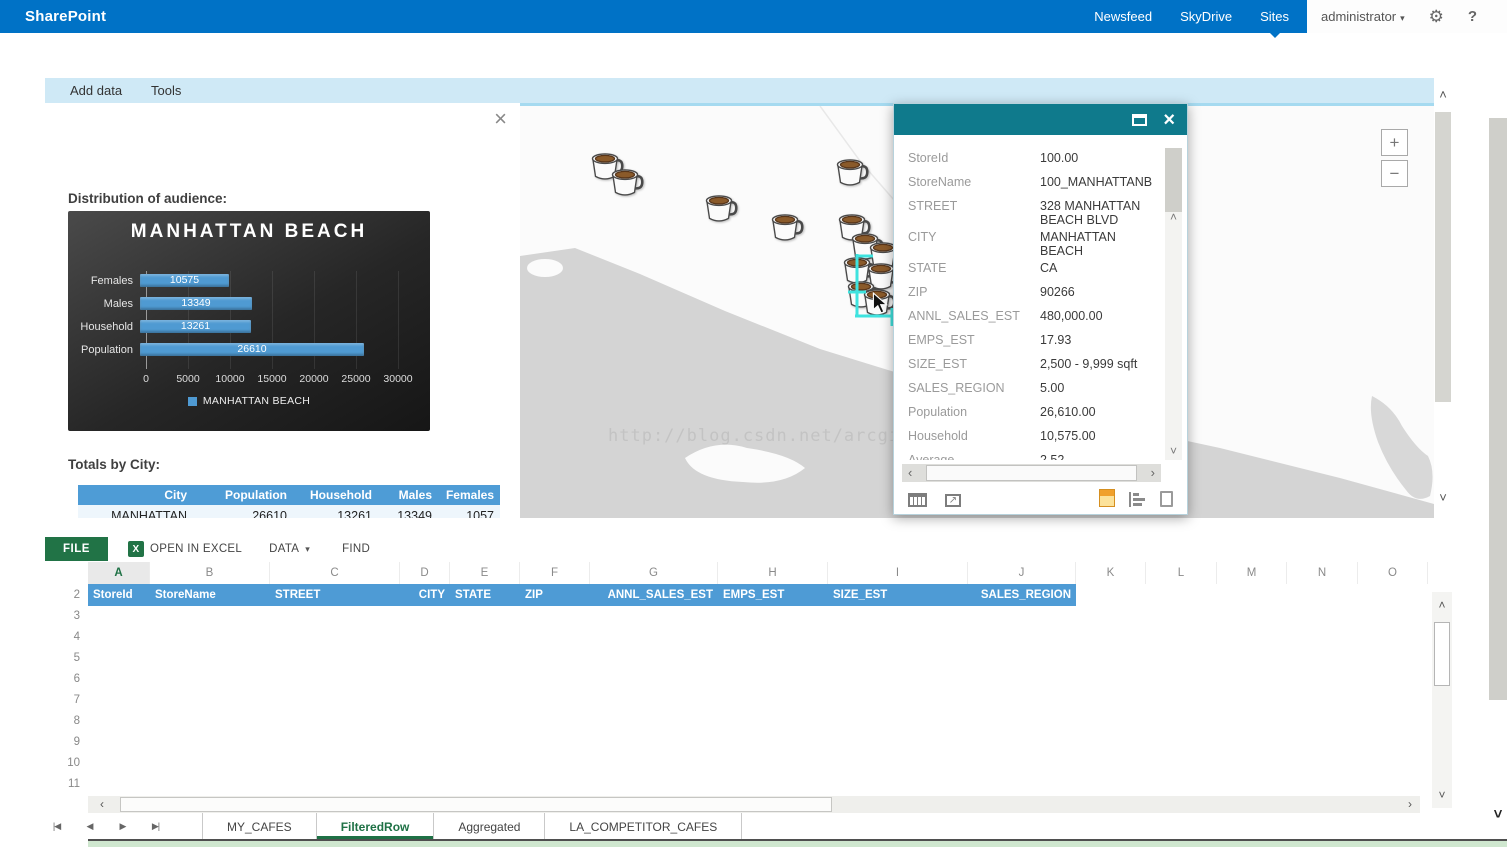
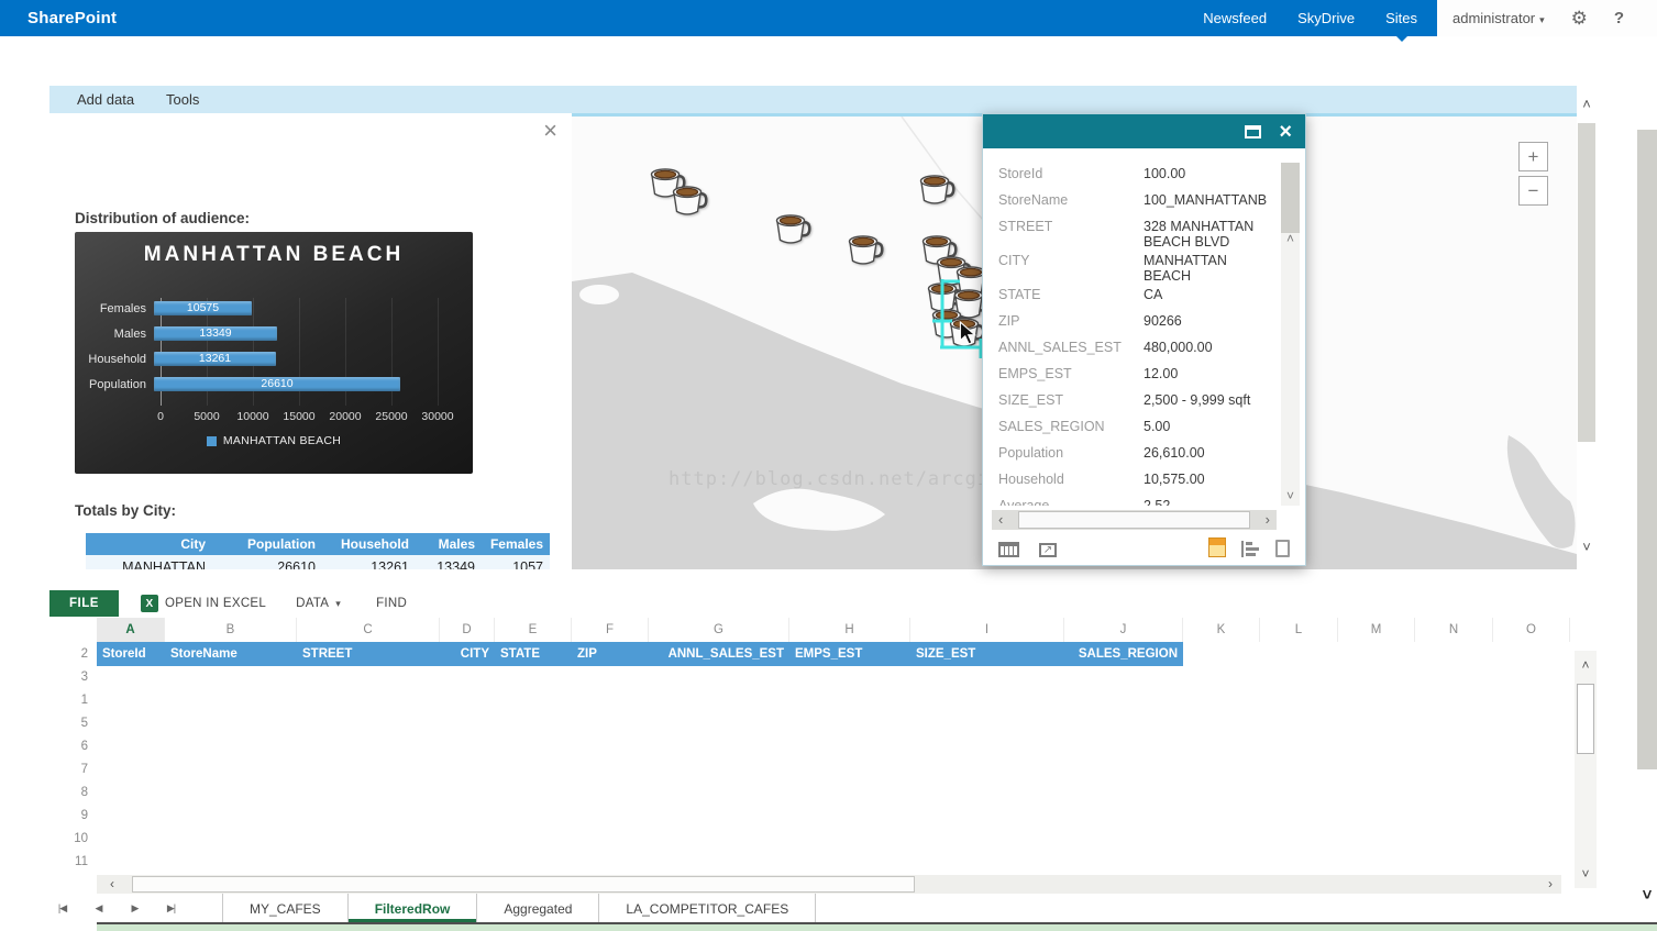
  SharePoint
  Newsfeed
  SkyDrive
  Sites
  administrator ▾
  ⚙
  ?
  Add data
  Tools
  ×
  Distribution of audience:
  MANHATTAN BEACH
  Females
  10575
  Males
  13349
  Household
  13261
  Population
  26610
  0
  5000
  10000
  15000
  20000
  25000
  30000
  MANHATTAN BEACH
  Totals by City:
  City
  Population
  Household
  Males
  Females
  MANHATTAN
  26610
  13261
  13349
  1057
  http://blog.csdn.net/arcg
  +
  −
  ×
  StoreId
  100.00
  StoreName
  100_MANHATTANB
  STREET
  328 MANHATTAN BEACH BLVD
  CITY
  MANHATTAN BEACH
  STATE
  CA
  ZIP
  90266
  ANNL_SALES_EST
  480,000.00
  EMPS_EST
- 17.93
+ 12.00
  SIZE_EST
  2,500 - 9,999 sqft
  SALES_REGION
  5.00
  Population
  26,610.00
  Household
  10,575.00
  ˄
  ˅
  ‹
  ›
  ↗
  ˄
  ˅
  FILE
  X
  OPEN IN EXCEL
  DATA
  ▾
  FIND
  A
  B
  C
  D
  E
  F
  G
  H
  I
  J
  K
  L
  M
  N
  O
  2
  StoreId
  StoreName
  STREET
  CITY
  STATE
  ZIP
  ANNL_SALES_EST
  EMPS_EST
  SIZE_EST
  SALES_REGION
  3
- 4
+ 1
  5
  6
  7
  8
  9
  10
  11
  ˄
  ˅
  ‹
  ›
  |◀
  ◀
  ▶
  ▶|
  MY_CAFES
  FilteredRow
  Aggregated
  LA_COMPETITOR_CAFES
  ˅
